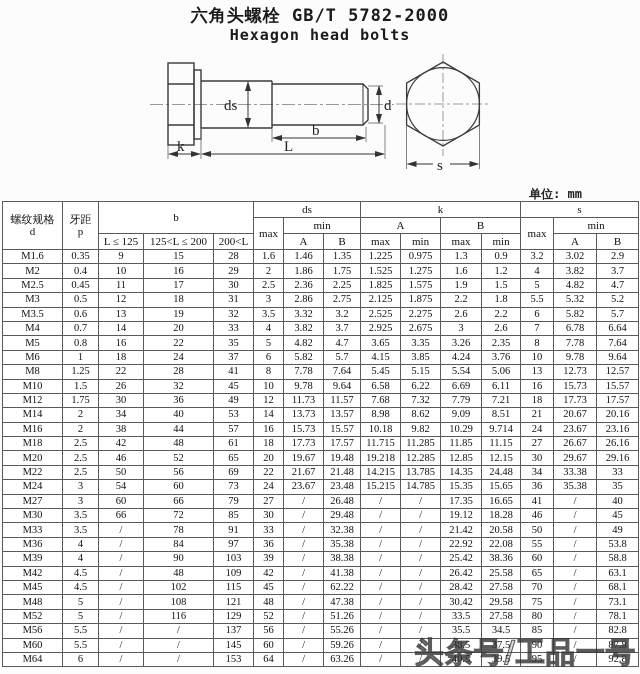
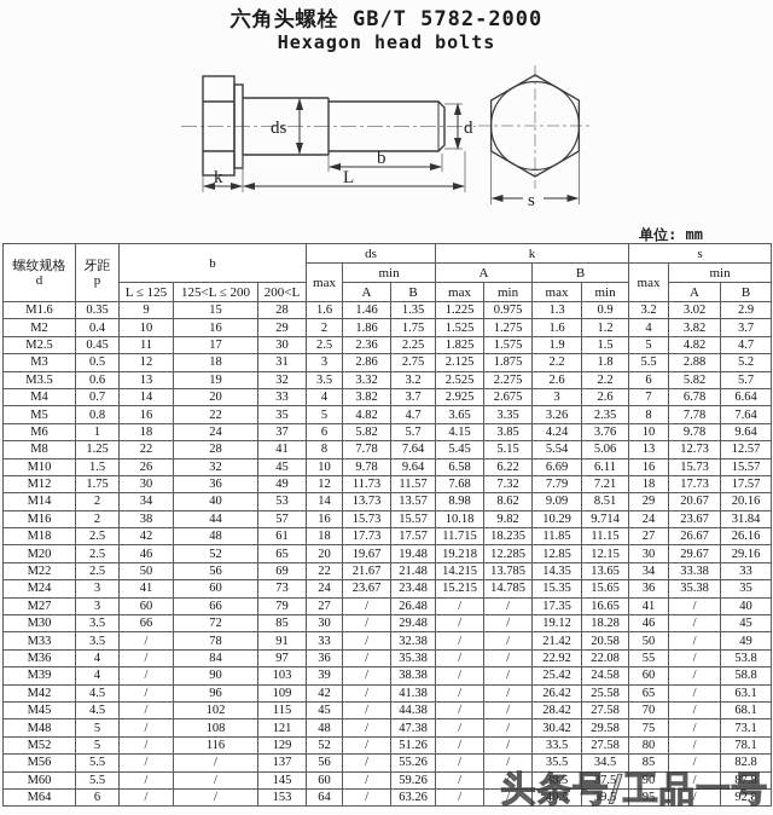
  六角头螺栓 GB/T 5782-2000
  Hexagon head bolts
  ds
  d
  b
  k
  L
  s
  单位: mm
  螺纹规格 d	牙距 p	b	ds	k	s
  max	min	A	B	max	min
  L ≤ 125	125<L ≤ 200	200<L	A	B	max	min	max	min	A	B
  M1.6	0.35	9	15	28	1.6	1.46	1.35	1.225	0.975	1.3	0.9	3.2	3.02	2.9
  M2	0.4	10	16	29	2	1.86	1.75	1.525	1.275	1.6	1.2	4	3.82	3.7
  M2.5	0.45	11	17	30	2.5	2.36	2.25	1.825	1.575	1.9	1.5	5	4.82	4.7
- M3	0.5	12	18	31	3	2.86	2.75	2.125	1.875	2.2	1.8	5.5	5.32	5.2
+ M3	0.5	12	18	31	3	2.86	2.75	2.125	1.875	2.2	1.8	5.5	2.88	5.2
  M3.5	0.6	13	19	32	3.5	3.32	3.2	2.525	2.275	2.6	2.2	6	5.82	5.7
  M4	0.7	14	20	33	4	3.82	3.7	2.925	2.675	3	2.6	7	6.78	6.64
  M5	0.8	16	22	35	5	4.82	4.7	3.65	3.35	3.26	2.35	8	7.78	7.64
  M6	1	18	24	37	6	5.82	5.7	4.15	3.85	4.24	3.76	10	9.78	9.64
  M8	1.25	22	28	41	8	7.78	7.64	5.45	5.15	5.54	5.06	13	12.73	12.57
  M10	1.5	26	32	45	10	9.78	9.64	6.58	6.22	6.69	6.11	16	15.73	15.57
  M12	1.75	30	36	49	12	11.73	11.57	7.68	7.32	7.79	7.21	18	17.73	17.57
- M14	2	34	40	53	14	13.73	13.57	8.98	8.62	9.09	8.51	21	20.67	20.16
+ M14	2	34	40	53	14	13.73	13.57	8.98	8.62	9.09	8.51	29	20.67	20.16
- M16	2	38	44	57	16	15.73	15.57	10.18	9.82	10.29	9.714	24	23.67	23.16
+ M16	2	38	44	57	16	15.73	15.57	10.18	9.82	10.29	9.714	24	23.67	31.84
- M18	2.5	42	48	61	18	17.73	17.57	11.715	11.285	11.85	11.15	27	26.67	26.16
+ M18	2.5	42	48	61	18	17.73	17.57	11.715	18.235	11.85	11.15	27	26.67	26.16
  M20	2.5	46	52	65	20	19.67	19.48	19.218	12.285	12.85	12.15	30	29.67	29.16
- M22	2.5	50	56	69	22	21.67	21.48	14.215	13.785	14.35	24.48	34	33.38	33
+ M22	2.5	50	56	69	22	21.67	21.48	14.215	13.785	14.35	13.65	34	33.38	33
- M24	3	54	60	73	24	23.67	23.48	15.215	14.785	15.35	15.65	36	35.38	35
+ M24	3	41	60	73	24	23.67	23.48	15.215	14.785	15.35	15.65	36	35.38	35
  M27	3	60	66	79	27	/	26.48	/	/	17.35	16.65	41	/	40
  M30	3.5	66	72	85	30	/	29.48	/	/	19.12	18.28	46	/	45
  M33	3.5	/	78	91	33	/	32.38	/	/	21.42	20.58	50	/	49
  M36	4	/	84	97	36	/	35.38	/	/	22.92	22.08	55	/	53.8
- M39	4	/	90	103	39	/	38.38	/	/	25.42	38.36	60	/	58.8
+ M39	4	/	90	103	39	/	38.38	/	/	25.42	24.58	60	/	58.8
- M42	4.5	/	48	109	42	/	41.38	/	/	26.42	25.58	65	/	63.1
+ M42	4.5	/	96	109	42	/	41.38	/	/	26.42	25.58	65	/	63.1
- M45	4.5	/	102	115	45	/	62.22	/	/	28.42	27.58	70	/	68.1
+ M45	4.5	/	102	115	45	/	44.38	/	/	28.42	27.58	70	/	68.1
  M48	5	/	108	121	48	/	47.38	/	/	30.42	29.58	75	/	73.1
  M52	5	/	116	129	52	/	51.26	/	/	33.5	27.58	80	/	78.1
  M56	5.5	/	/	137	56	/	55.26	/	/	35.5	34.5	85	/	82.8
  M60	5.5	/	/	145	60	/	59.26	/	/	38.5	37.5	90	/	87.8
  M64	6	/	/	153	64	/	63.26	/	/	40.5	39.5	95	/	92.8
  头条号/工品一号
